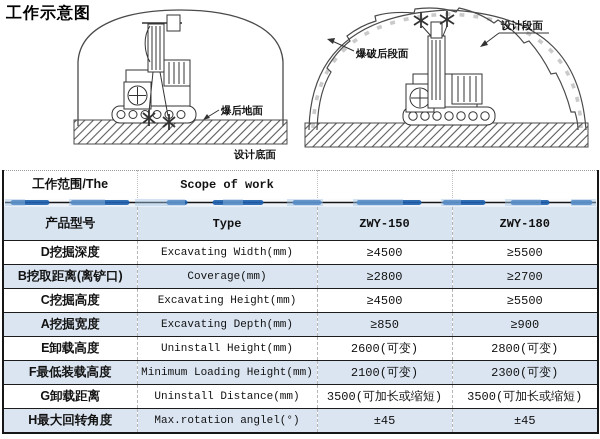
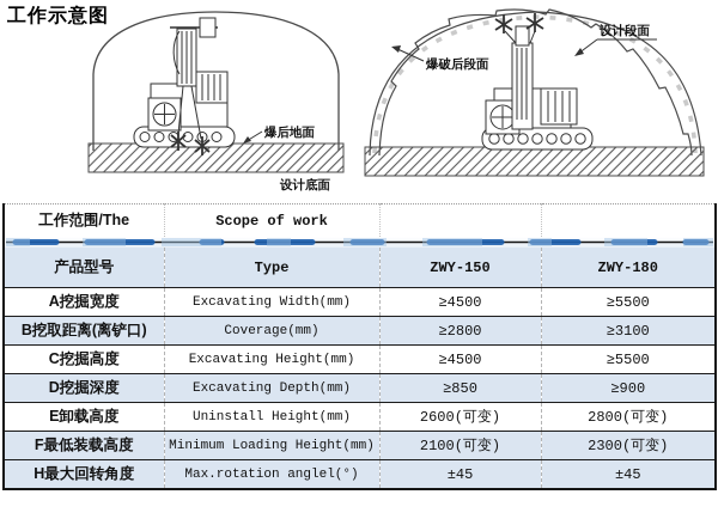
  工作示意图
  爆后地面
  设计底面
  爆破后段面
  设计段面
  工作范围/The	Scope of work
  产品型号	Type	ZWY-150	ZWY-180
- D挖掘深度	Excavating Width(mm)	≥4500	≥5500
+ A挖掘宽度	Excavating Width(mm)	≥4500	≥5500
- B挖取距离(离铲口)	Coverage(mm)	≥2800	≥2700
+ B挖取距离(离铲口)	Coverage(mm)	≥2800	≥3100
  C挖掘高度	Excavating Height(mm)	≥4500	≥5500
- A挖掘宽度	Excavating Depth(mm)	≥850	≥900
+ D挖掘深度	Excavating Depth(mm)	≥850	≥900
  E卸载高度	Uninstall Height(mm)	2600(可变)	2800(可变)
  F最低装载高度	Minimum Loading Height(mm)	2100(可变)	2300(可变)
- G卸载距离	Uninstall Distance(mm)	3500(可加长或缩短)	3500(可加长或缩短)
  H最大回转角度	Max.rotation anglel(°)	±45	±45
